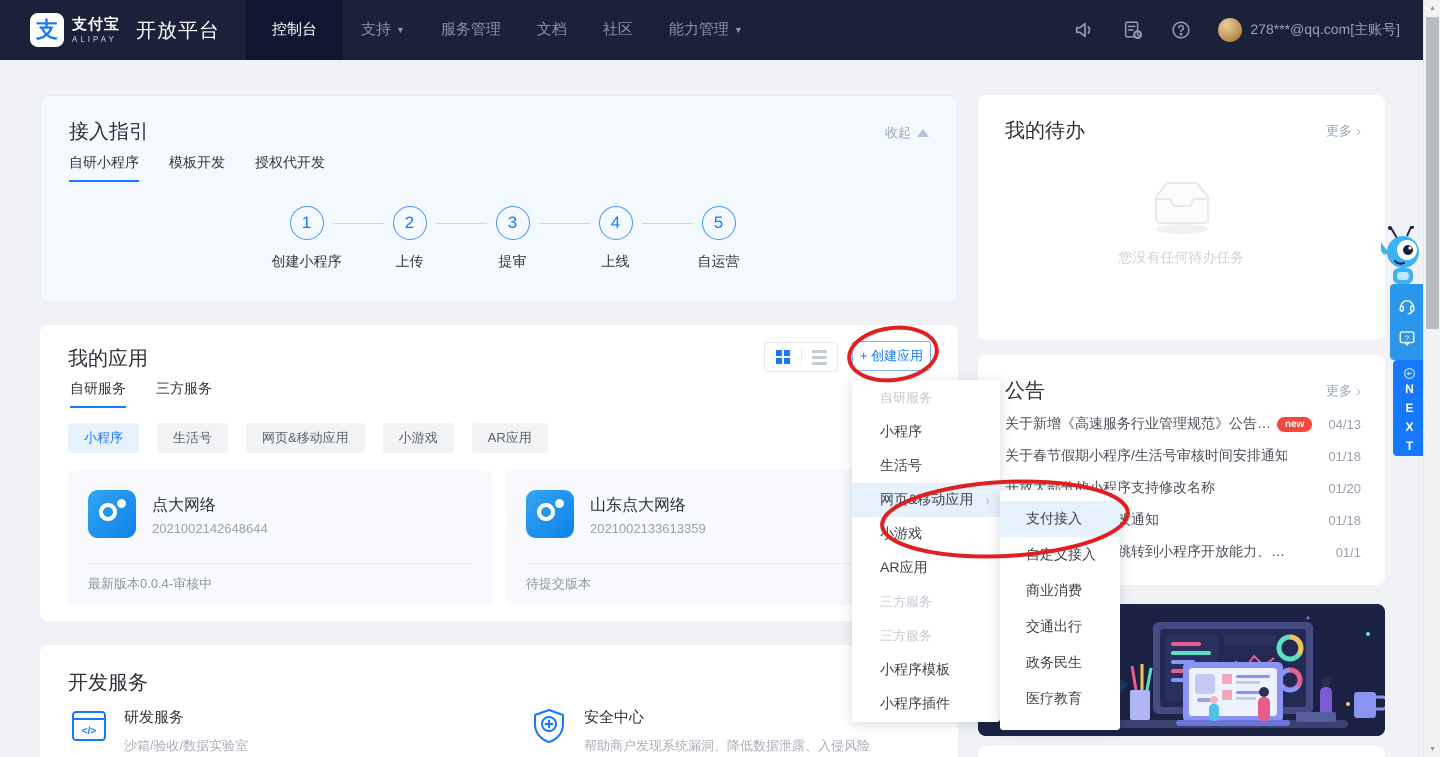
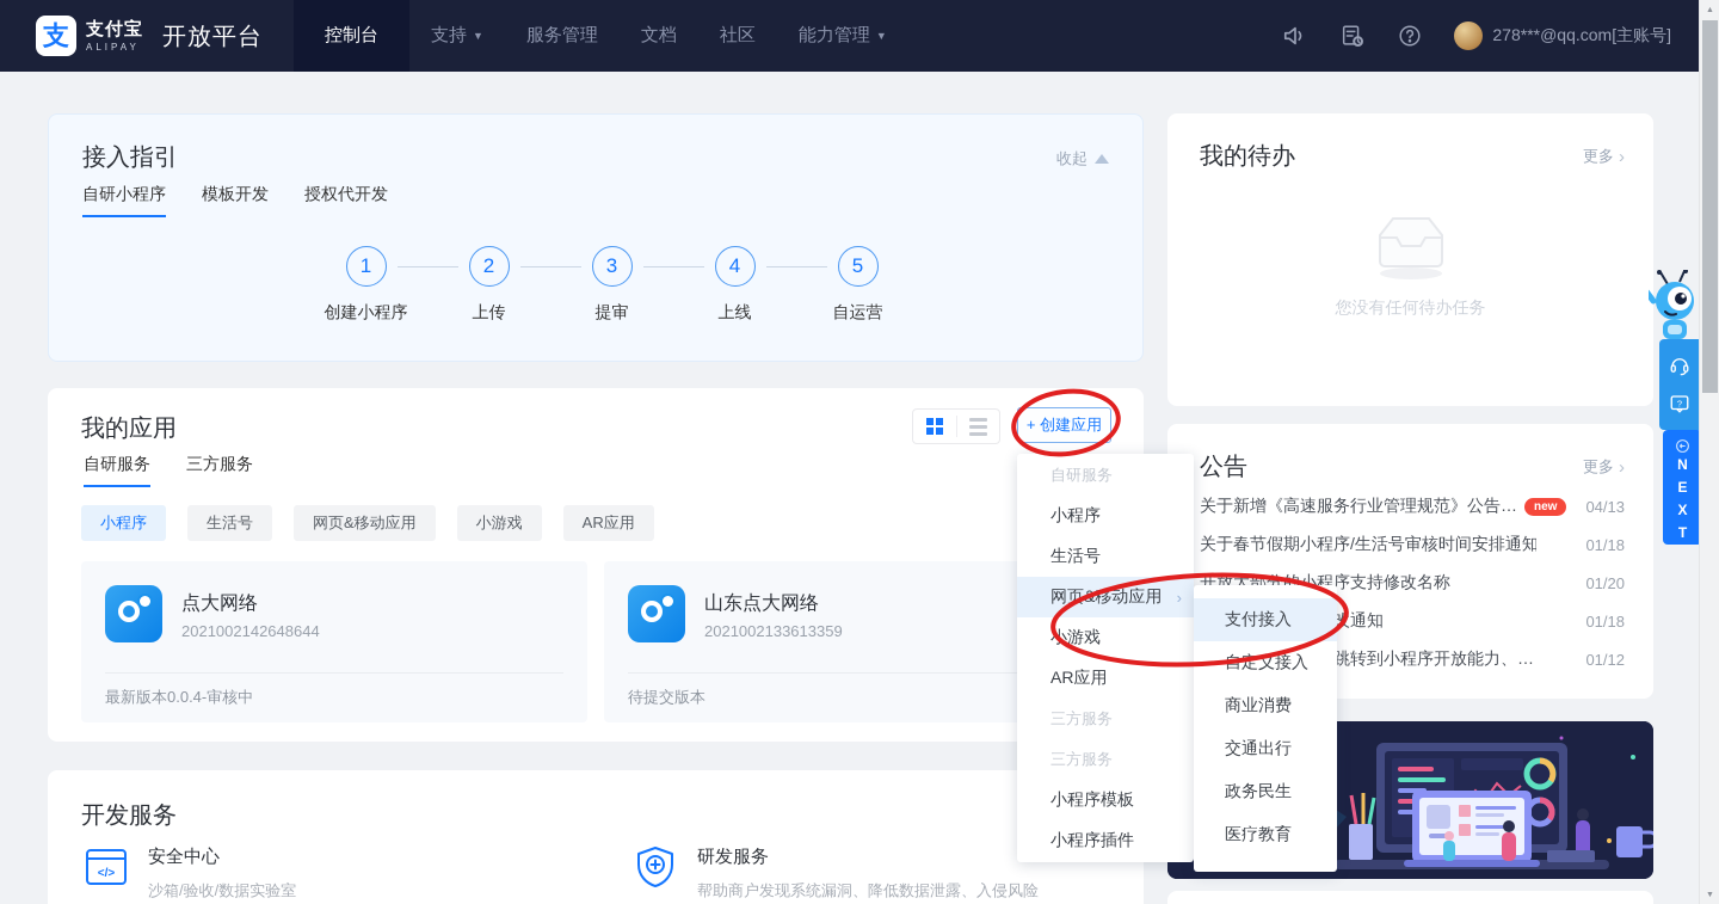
  支
  支付宝
  ALIPAY
  开放平台
  控制台
  支持
  ▼
  服务管理
  文档
  社区
  能力管理
  ▼
  278***@qq.com[主账号]
  接入指引
  收起
  自研小程序
  模板开发
  授权代开发
  1
  创建小程序
  2
  上传
  3
  提审
  4
  上线
  5
  自运营
  我的应用
  + 创建应用
  自研服务
  三方服务
  小程序
  生活号
  网页&移动应用
  小游戏
  AR应用
  点大网络
  2021002142648644
  最新版本0.0.4-审核中
  山东点大网络
  2021002133613359
  待提交版本
  开发服务
  </>
- 研发服务
+ 安全中心
  沙箱/验收/数据实验室
- 安全中心
+ 研发服务
  帮助商户发现系统漏洞、降低数据泄露、入侵风险
  我的待办
  更多
  ›
  您没有任何待办任务
  公告
  更多
  ›
  关于新增《高速服务行业管理规范》公告…
  new
  04/13
  关于春节假期小程序/生活号审核时间安排通知
  01/18
  开放大部分小程序支持修改名称
  01/20
  01/18
- 01/1
+ 01/12
  自研服务
  小程序
  生活号
  网页移动应用
  ›
  AR应用
  三方服务
  三方服务
  小程序模板
  小程序插件
  支付接入
  商业消费
  交通出行
  政务民生
  医疗教育
  ?
  N
  E
  X
  T
